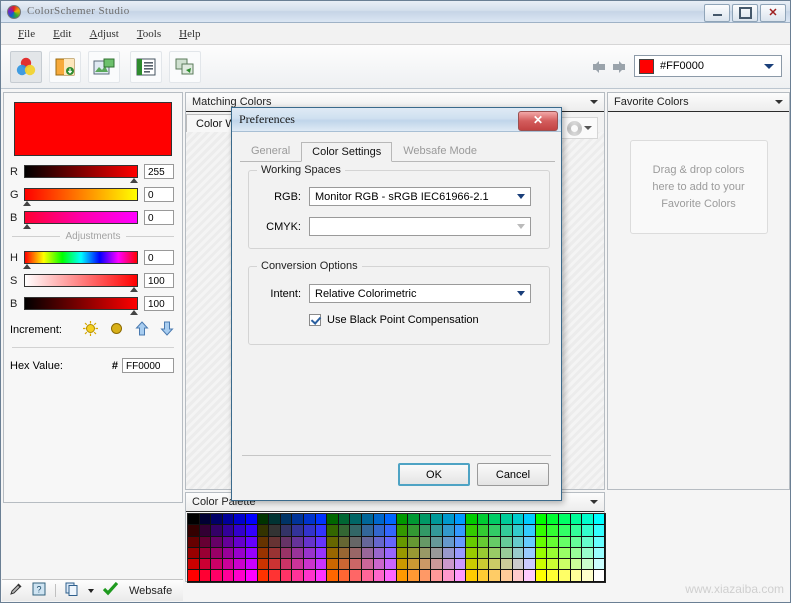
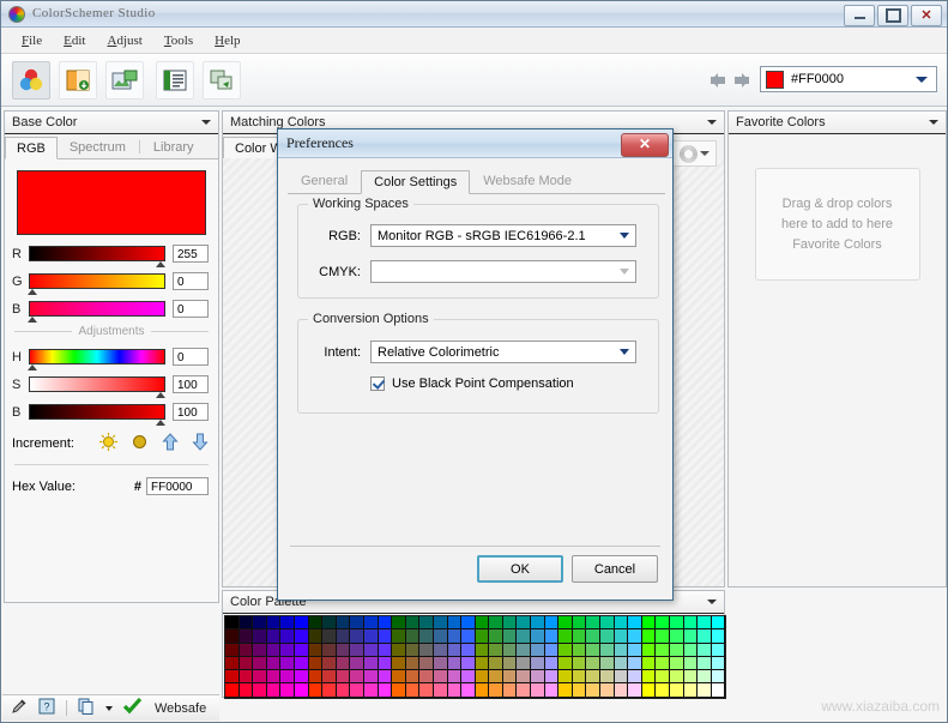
  ColorSchemer Studio
  ✕
  File
  Edit
  Adjust
  Tools
  Help
  #FF0000
+ Base Color
+ RGB
+ Spectrum
+ Library
  R
  255
  G
  0
  B
  0
  Adjustments
  H
  0
  S
  100
  B
  100
  Increment:
  Hex Value:
  #
  FF0000
  Matching Colors
  Favorite Colors
  Drag & drop colors
- here to add to your
+ here to add to here
  Favorite Colors
  Color Palette
  ?
  Websafe
  www.xiazaiba.com
  Preferences
  ✕
  General
  Color Settings
  Websafe Mode
  Working Spaces
  RGB:
  Monitor RGB - sRGB IEC61966-2.1
  CMYK:
  Conversion Options
  Intent:
  Relative Colorimetric
  Use Black Point Compensation
  OK
  Cancel
